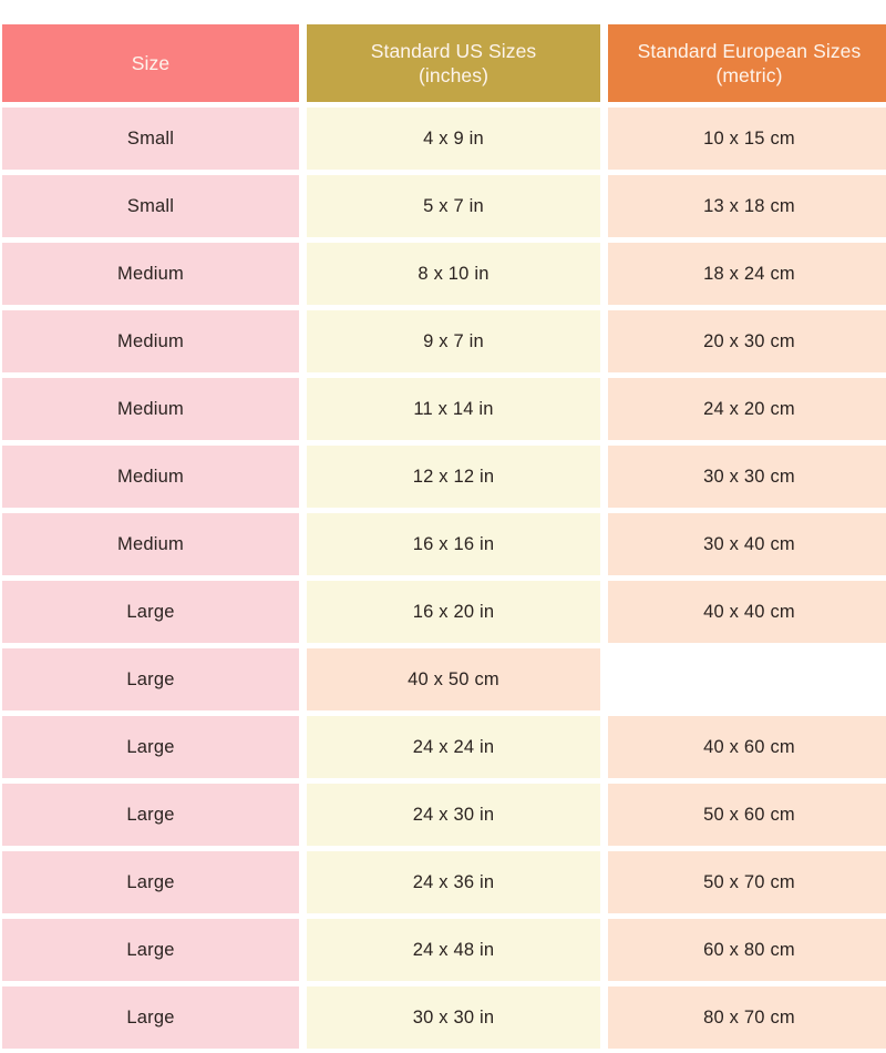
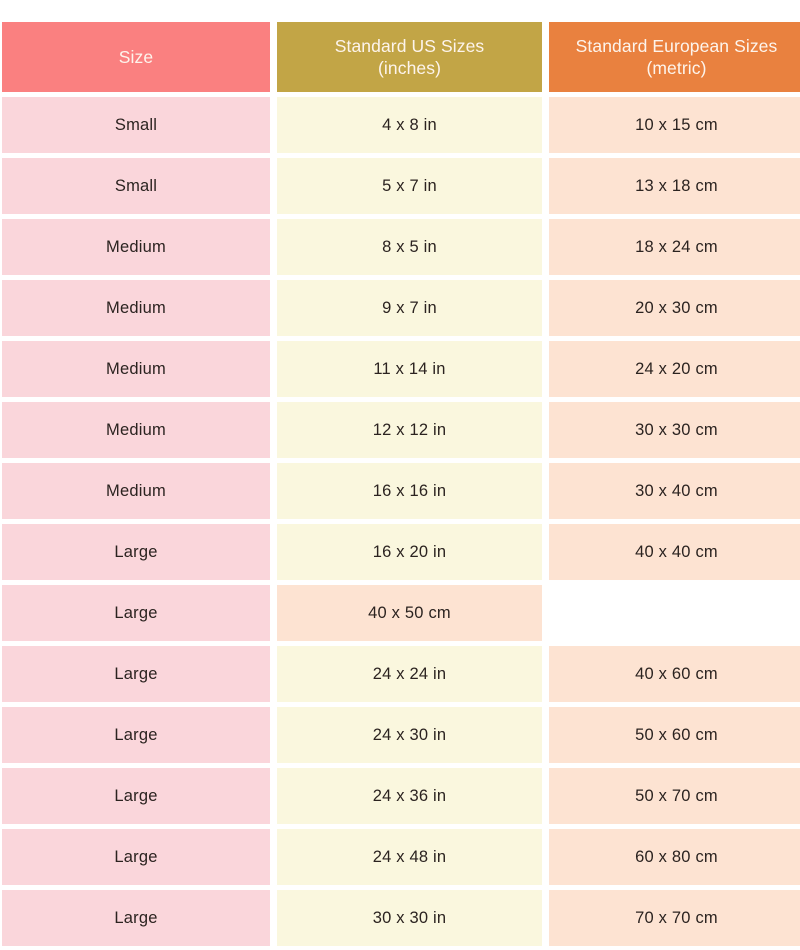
  Size
  Standard US Sizes
  (inches)
  Standard European Sizes
  (metric)
  Small
- 4 x 9 in
+ 4 x 8 in
  10 x 15 cm
  Small
  5 x 7 in
  13 x 18 cm
  Medium
- 8 x 10 in
+ 8 x 5 in
  18 x 24 cm
  Medium
  9 x 7 in
  20 x 30 cm
  Medium
  11 x 14 in
  24 x 20 cm
  Medium
  12 x 12 in
  30 x 30 cm
  Medium
  16 x 16 in
  30 x 40 cm
  Large
  16 x 20 in
  40 x 40 cm
  Large
  40 x 50 cm
  Large
  24 x 24 in
  40 x 60 cm
  Large
  24 x 30 in
  50 x 60 cm
  Large
  24 x 36 in
  50 x 70 cm
  Large
  24 x 48 in
  60 x 80 cm
  Large
  30 x 30 in
- 80 x 70 cm
+ 70 x 70 cm
